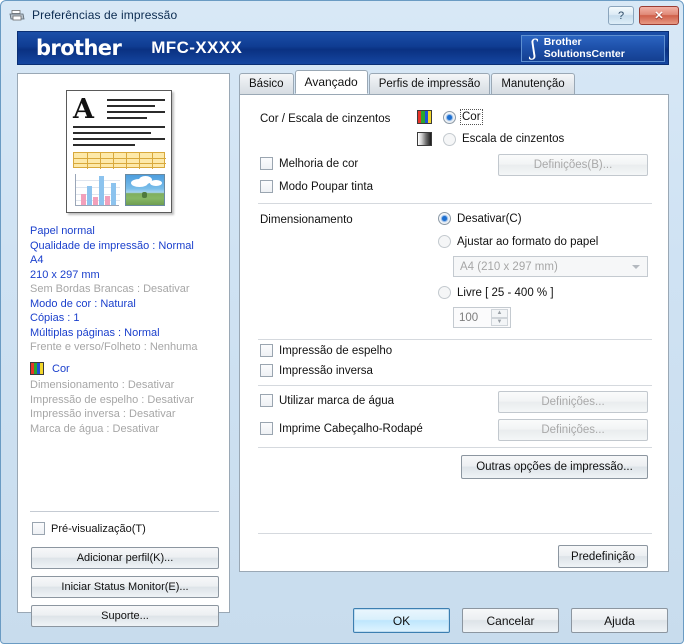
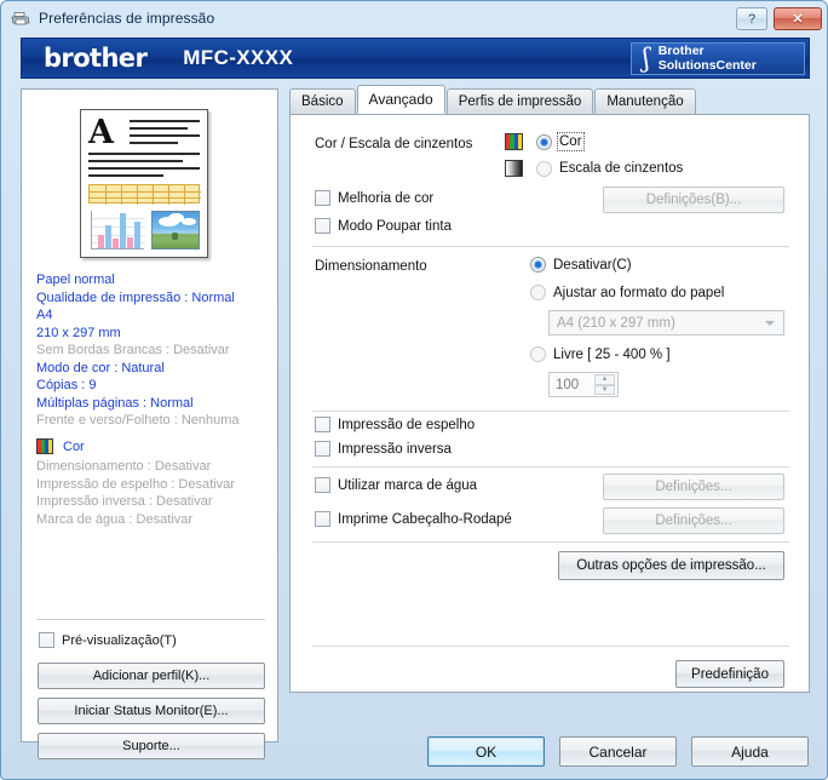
  Preferências de impressão
  ?
  ✕
  brother
  MFC-XXXX
  ʃ
  Brother
  SolutionsCenter
  A
  Papel normal
  Qualidade de impressão : Normal
  A4
  210 x 297 mm
  Sem Bordas Brancas : Desativar
  Modo de cor : Natural
- Cópias : 1
+ Cópias : 9
  Múltiplas páginas : Normal
  Frente e verso/Folheto : Nenhuma
  Cor
  Dimensionamento : Desativar
  Impressão de espelho : Desativar
  Impressão inversa : Desativar
  Marca de água : Desativar
  Pré-visualização(T)
  Adicionar perfil(K)...
  Iniciar Status Monitor(E)...
  Suporte...
  Básico
  Avançado
  Perfis de impressão
  Manutenção
  Cor / Escala de cinzentos
  Cor
  Escala de cinzentos
  Melhoria de cor
  Definições(B)...
  Modo Poupar tinta
  Dimensionamento
  Desativar(C)
  Ajustar ao formato do papel
  A4 (210 x 297 mm)
  Livre [ 25 - 400 % ]
  100
  Impressão de espelho
  Impressão inversa
  Utilizar marca de água
  Definições...
  Imprime Cabeçalho-Rodapé
  Definições...
  Outras opções de impressão...
  Predefinição
  OK
  Cancelar
  Ajuda
